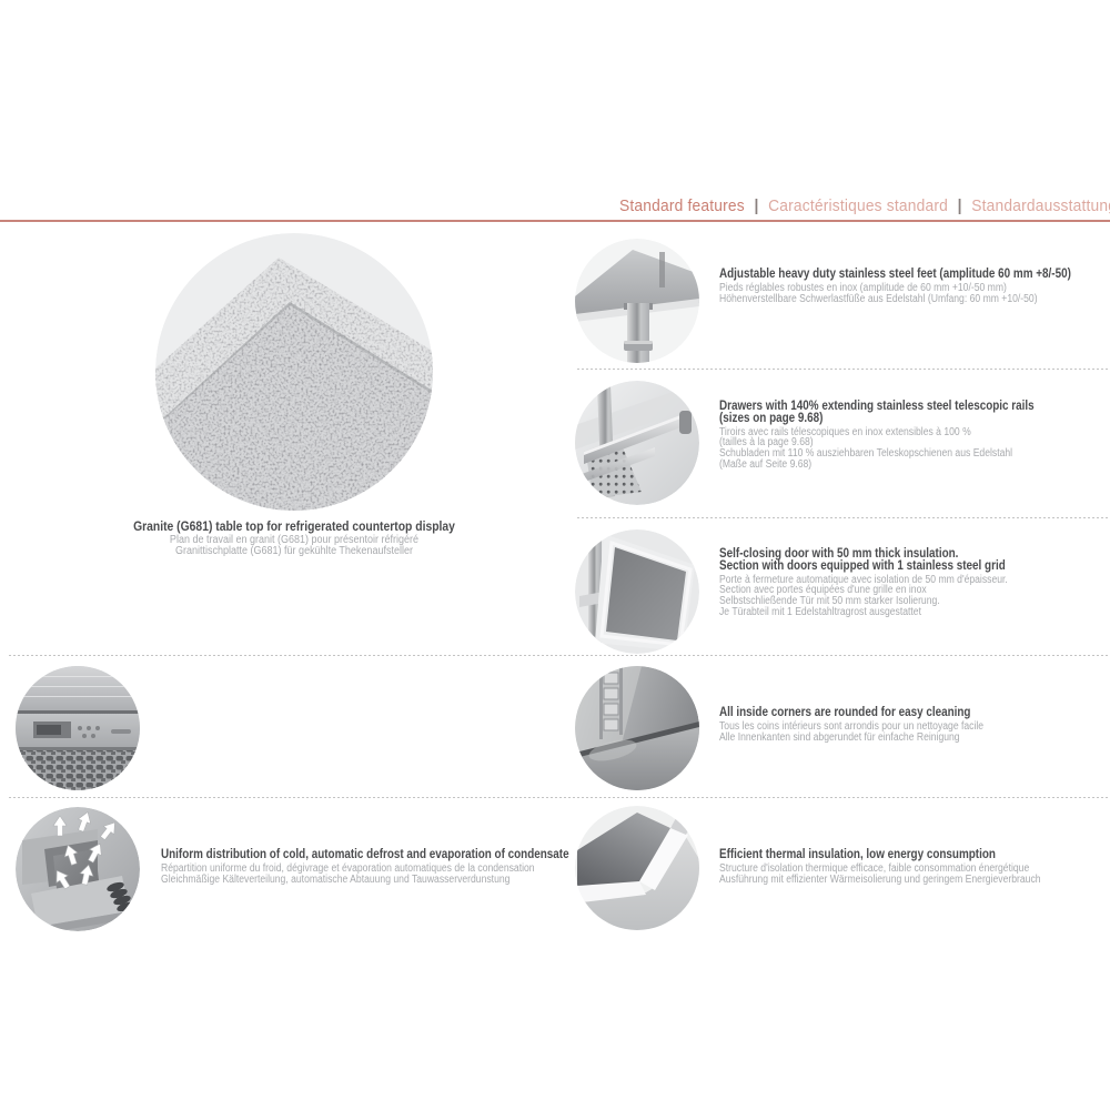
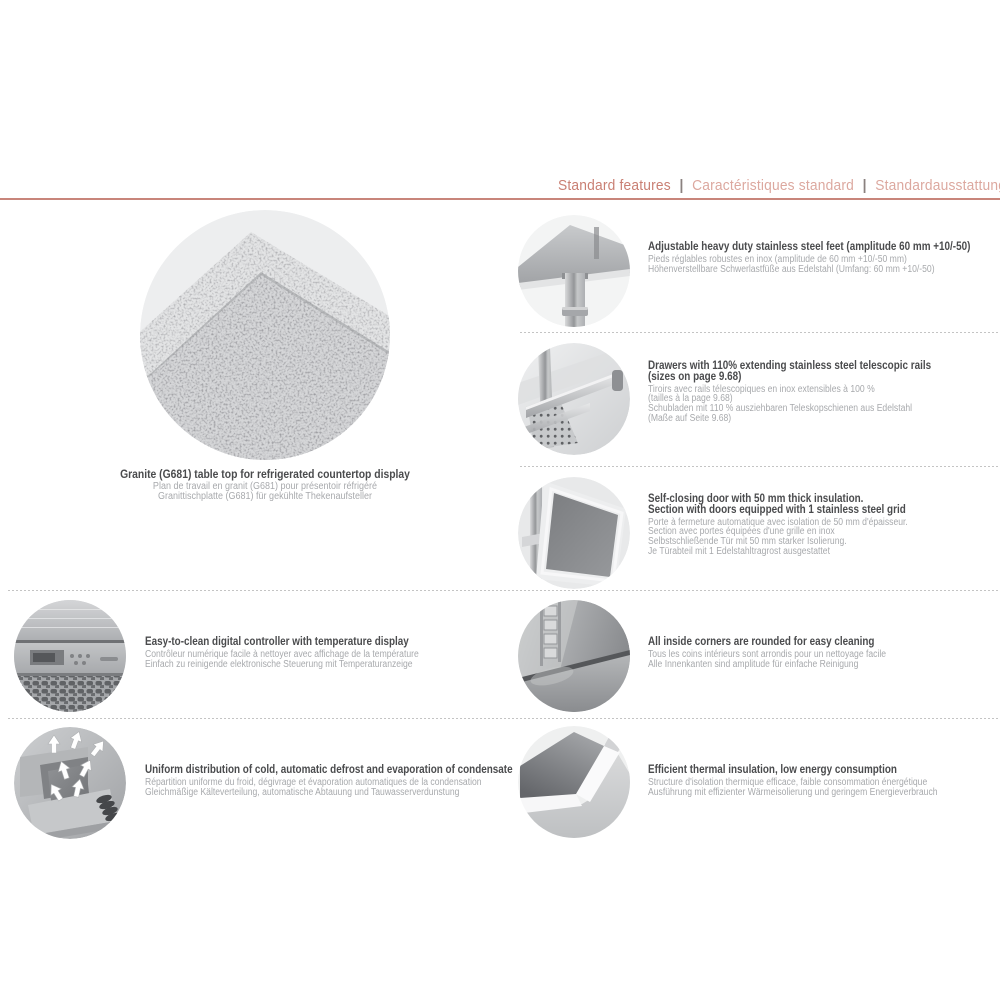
  Standard features | Caractéristiques standard | Standardausstattun
  Granite (G681) table top for refrigerated countertop display
  Plan de travail en granit (G681) pour présentoir réfrigéré
  Granittischplatte (G681) für gekühlte Thekenaufsteller
- Adjustable heavy duty stainless steel feet (amplitude 60 mm +8/-50)
+ Adjustable heavy duty stainless steel feet (amplitude 60 mm +10/-50)
  Pieds réglables robustes en inox (amplitude de 60 mm +10/-50 mm)
  Höhenverstellbare Schwerlastfüße aus Edelstahl (Umfang: 60 mm +10/-50)
- Drawers with 140% extending stainless steel telescopic rails
+ Drawers with 110% extending stainless steel telescopic rails
  (sizes on page 9.68)
  Tiroirs avec rails télescopiques en inox extensibles à 100 %
  (tailles à la page 9.68)
  Schubladen mit 110 % ausziehbaren Teleskopschienen aus Edelstahl
  (Maße auf Seite 9.68)
  Self-closing door with 50 mm thick insulation.
  Section with doors equipped with 1 stainless steel grid
  Porte à fermeture automatique avec isolation de 50 mm d'épaisseur.
  Section avec portes équipées d'une grille en inox
  Selbstschließende Tür mit 50 mm starker Isolierung.
  Je Türabteil mit 1 Edelstahltragrost ausgestattet
  All inside corners are rounded for easy cleaning
  Tous les coins intérieurs sont arrondis pour un nettoyage facile
- Alle Innenkanten sind abgerundet für einfache Reinigung
+ Alle Innenkanten sind amplitude für einfache Reinigung
  Efficient thermal insulation, low energy consumption
  Structure d'isolation thermique efficace, faible consommation énergétique
  Ausführung mit effizienter Wärmeisolierung und geringem Energieverbrauch
+ Easy-to-clean digital controller with temperature display
+ Contrôleur numérique facile à nettoyer avec affichage de la température
+ Einfach zu reinigende elektronische Steuerung mit Temperaturanzeige
  Uniform distribution of cold, automatic defrost and evaporation of condensate
  Répartition uniforme du froid, dégivrage et évaporation automatiques de la condensation
  Gleichmäßige Kälteverteilung, automatische Abtauung und Tauwasserverdunstung
